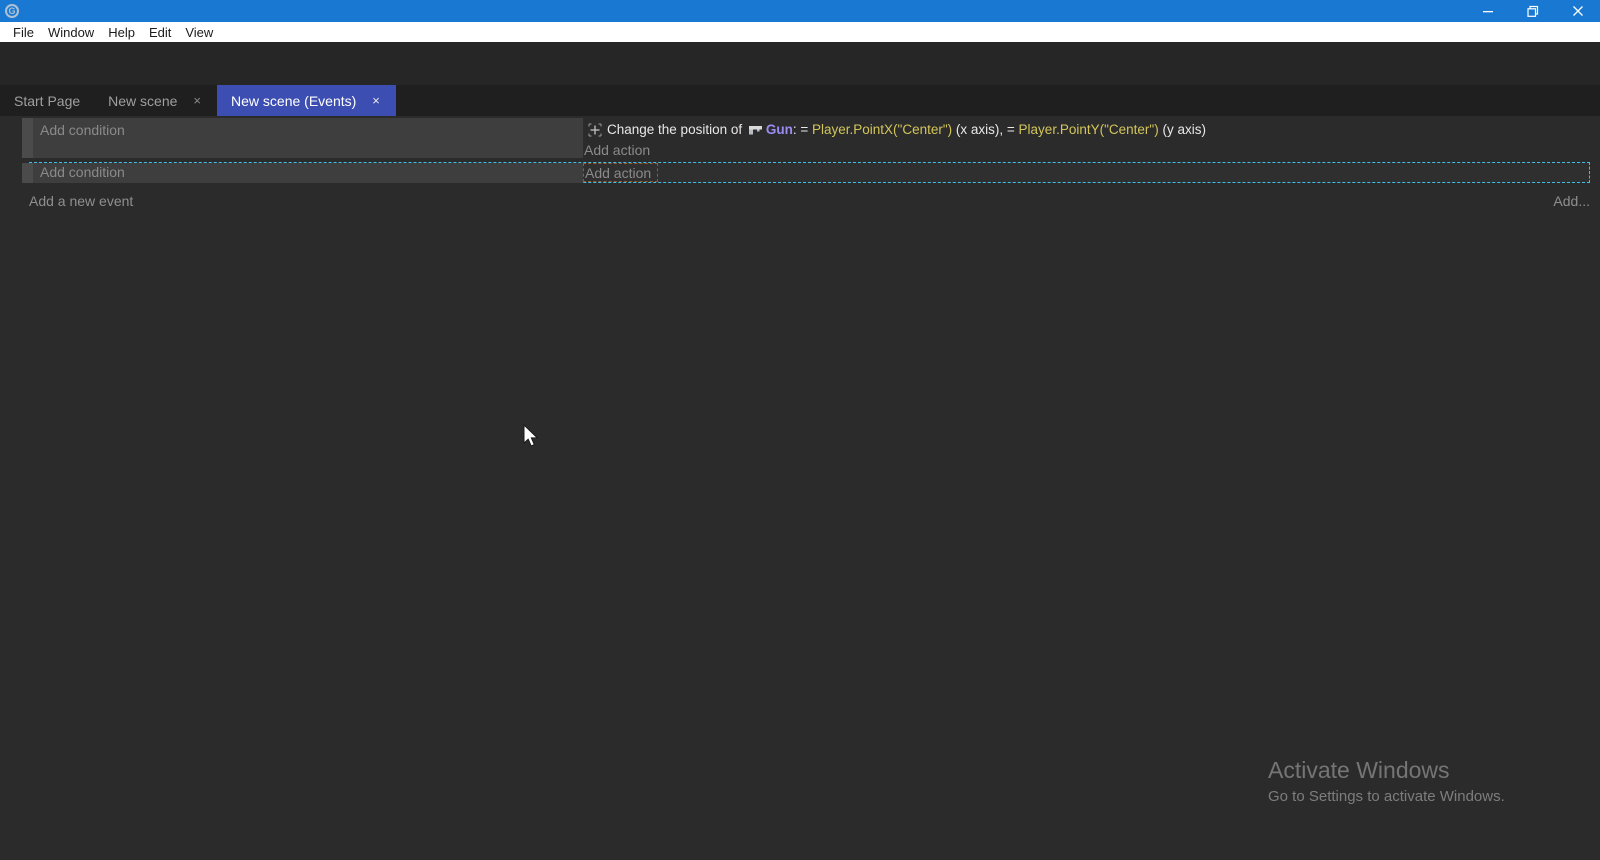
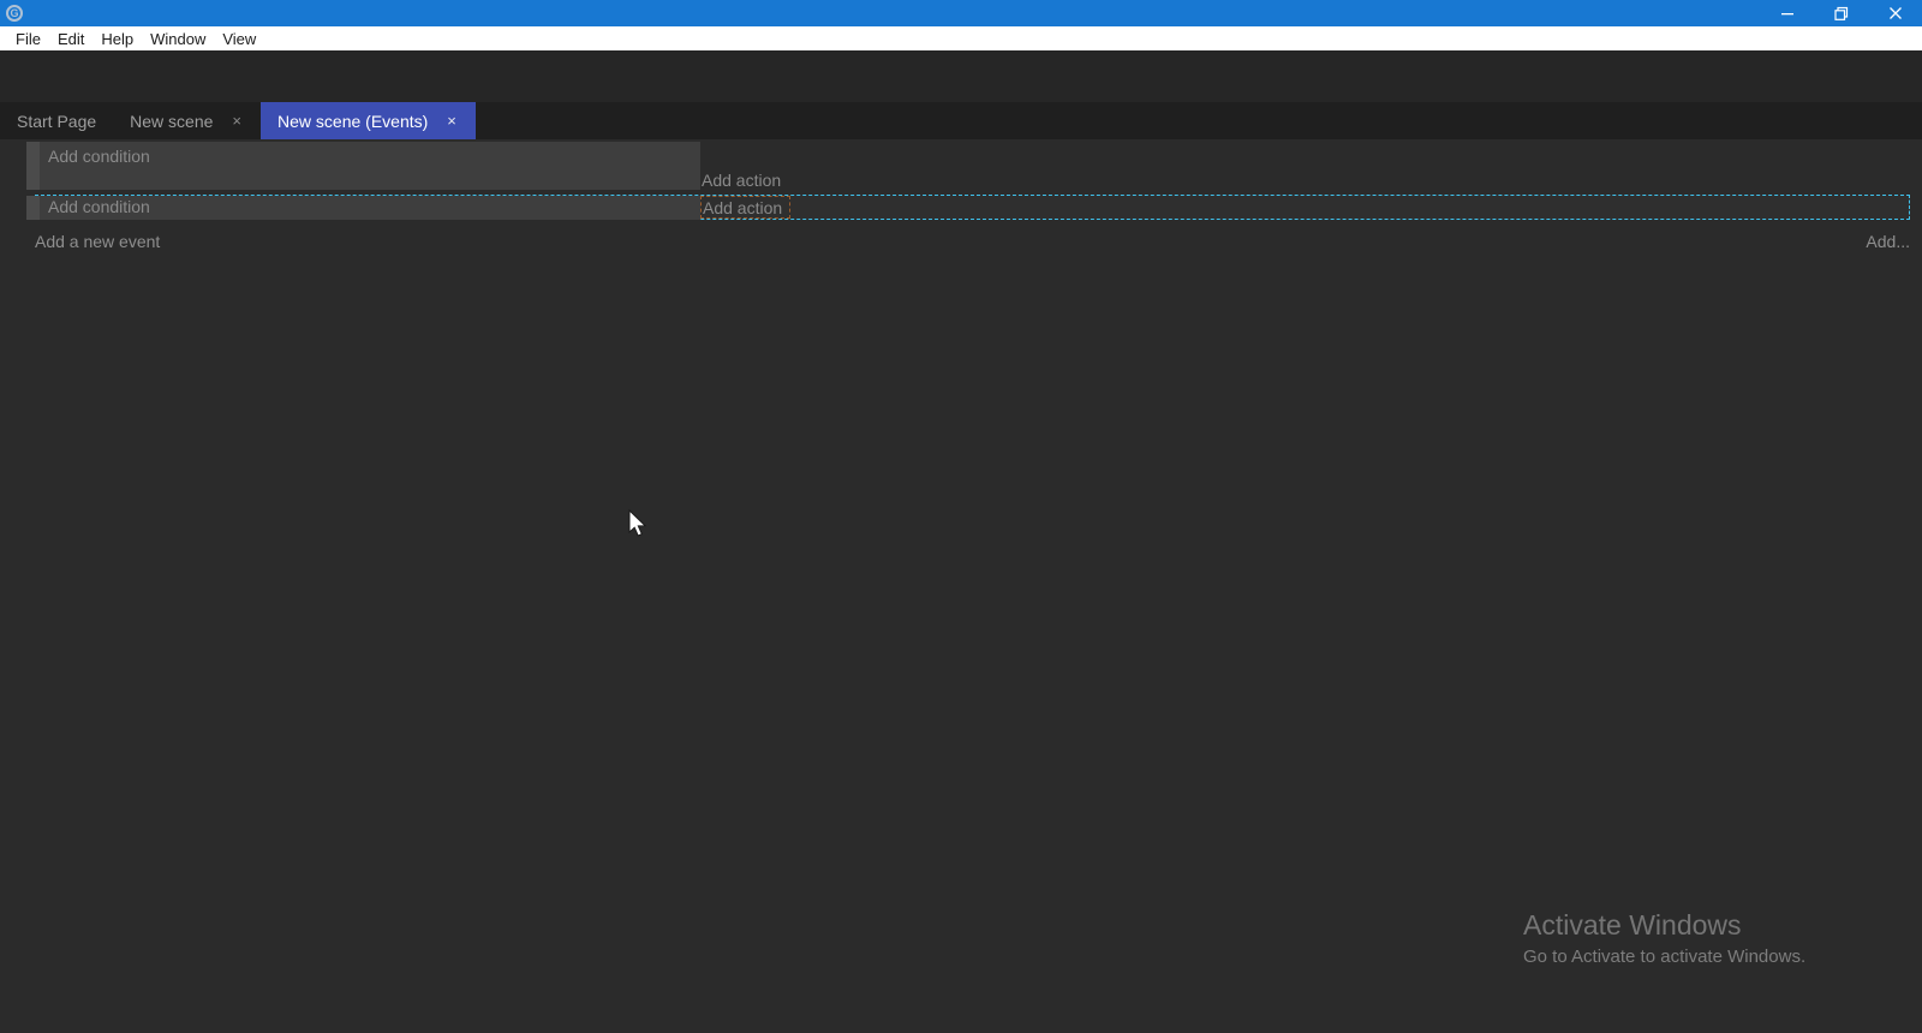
  G
  File
- Window
+ Edit
  Help
- Edit
+ Window
  View
  Start Page
  New scene
  ×
  New scene (Events)
  ×
  Add condition
- Change the position of
- Gun
- : =
- Player.PointX("Center")
- (x axis), =
- Player.PointY("Center")
- (y axis)
  Add action
  Add condition
  Add action
  Add a new event
  Add...
  Activate Windows
- Go to Settings to activate Windows.
+ Go to Activate to activate Windows.
